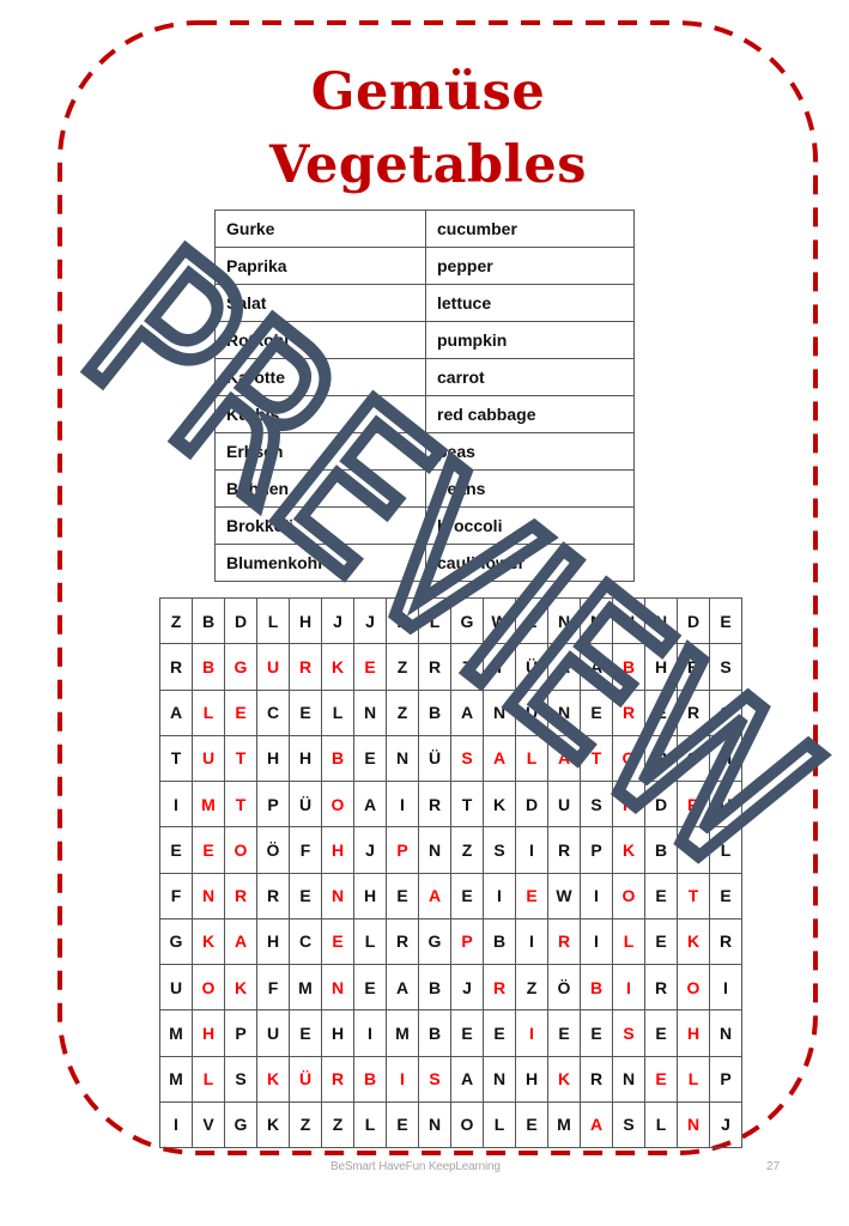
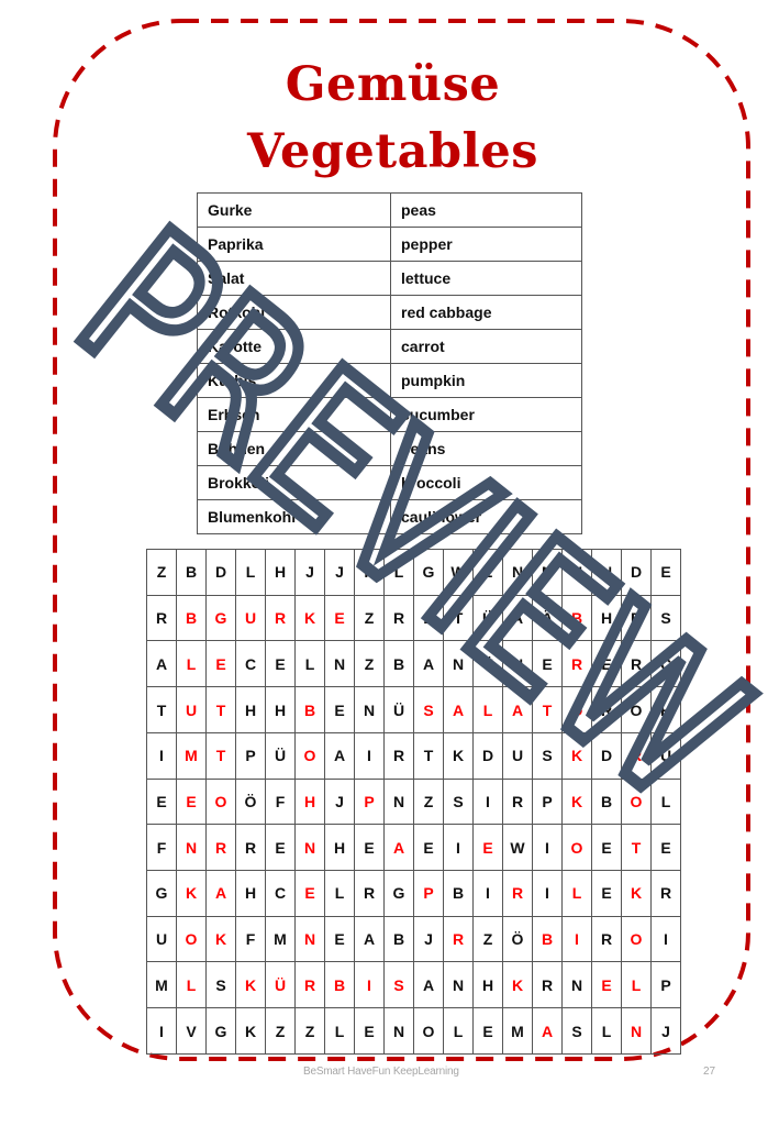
  Gemüse
  Vegetables
- Gurke	cucumber
+ Gurke	peas
  Paprika	pepper
  Salat	lettuce
- Rotkohl	pumpkin
+ Rotkohl	red cabbage
  Karotte	carrot
- Kürbis	red cabbage
+ Kürbis	pumpkin
- Erbsen	peas
+ Erbsen	cucumber
  Bohnen	beans
  Brokkoli	broccoli
  Blumenkohl	cauliflower
  Z	B	D	L	H	J	J	P	L	G	W	L	N	N	N	N	D	E
  R	B	G	U	R	K	E	Z	R	Z	T	Ü	A	Ä	B	H	B	S
  A	L	E	C	E	L	N	Z	B	A	N	Ü	N	E	R	E	R	C
  T	U	T	H	H	B	E	N	Ü	S	A	L	A	T	O	R	O	H
  I	M	T	P	Ü	O	A	I	R	T	K	D	U	S	K	D	R	U
  E	E	O	Ö	F	H	J	P	N	Z	S	I	R	P	K	B	O	L
  F	N	R	R	E	N	H	E	A	E	I	E	W	I	O	E	T	E
  G	K	A	H	C	E	L	R	G	P	B	I	R	I	L	E	K	R
  U	O	K	F	M	N	E	A	B	J	R	Z	Ö	B	I	R	O	I
- M	H	P	U	E	H	I	M	B	E	E	I	E	E	S	E	H	N
  M	L	S	K	Ü	R	B	I	S	A	N	H	K	R	N	E	L	P
  I	V	G	K	Z	Z	L	E	N	O	L	E	M	A	S	L	N	J
  BeSmart HaveFun KeepLearning
  27
